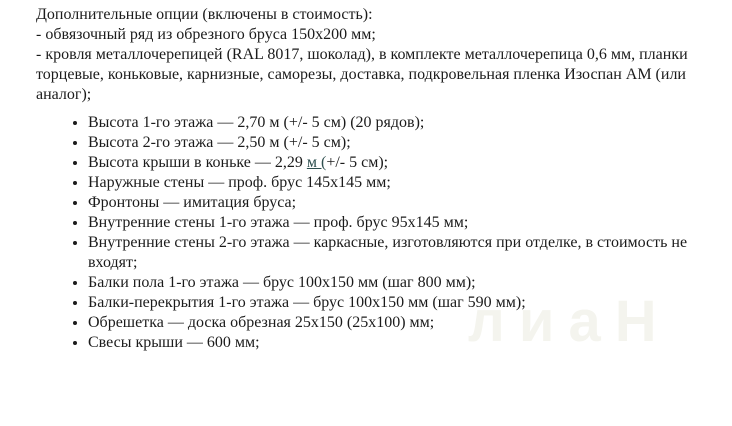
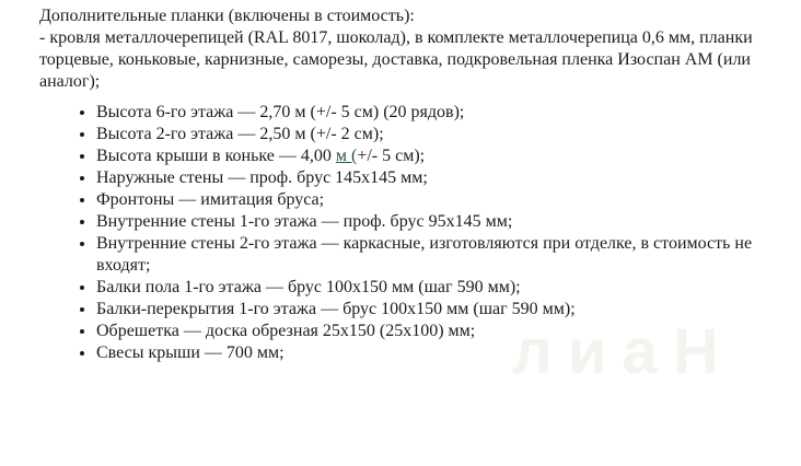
  лиаН
- Дополнительные опции (включены в стоимость):
+ Дополнительные планки (включены в стоимость):
- - обвязочный ряд из обрезного бруса 150х200 мм;
  - кровля металлочерепицей (RAL 8017, шоколад), в комплекте металлочерепица 0,6 мм, планки торцевые, коньковые, карнизные, саморезы, доставка, подкровельная пленка Изоспан АМ (или аналог);
- Высота 1-го этажа — 2,70 м (+/- 5 см) (20 рядов);
+ Высота 6-го этажа — 2,70 м (+/- 5 см) (20 рядов);
- Высота 2-го этажа — 2,50 м (+/- 5 см);
+ Высота 2-го этажа — 2,50 м (+/- 2 см);
- Высота крыши в коньке — 2,29 м (+/- 5 см);
+ Высота крыши в коньке — 4,00 м (+/- 5 см);
  Наружные стены — проф. брус 145х145 мм;
  Фронтоны — имитация бруса;
  Внутренние стены 1-го этажа — проф. брус 95х145 мм;
  Внутренние стены 2-го этажа — каркасные, изготовляются при отделке, в стоимость не входят;
- Балки пола 1-го этажа — брус 100х150 мм (шаг 800 мм);
+ Балки пола 1-го этажа — брус 100х150 мм (шаг 590 мм);
  Балки-перекрытия 1-го этажа — брус 100х150 мм (шаг 590 мм);
  Обрешетка — доска обрезная 25х150 (25х100) мм;
- Свесы крыши — 600 мм;
+ Свесы крыши — 700 мм;
